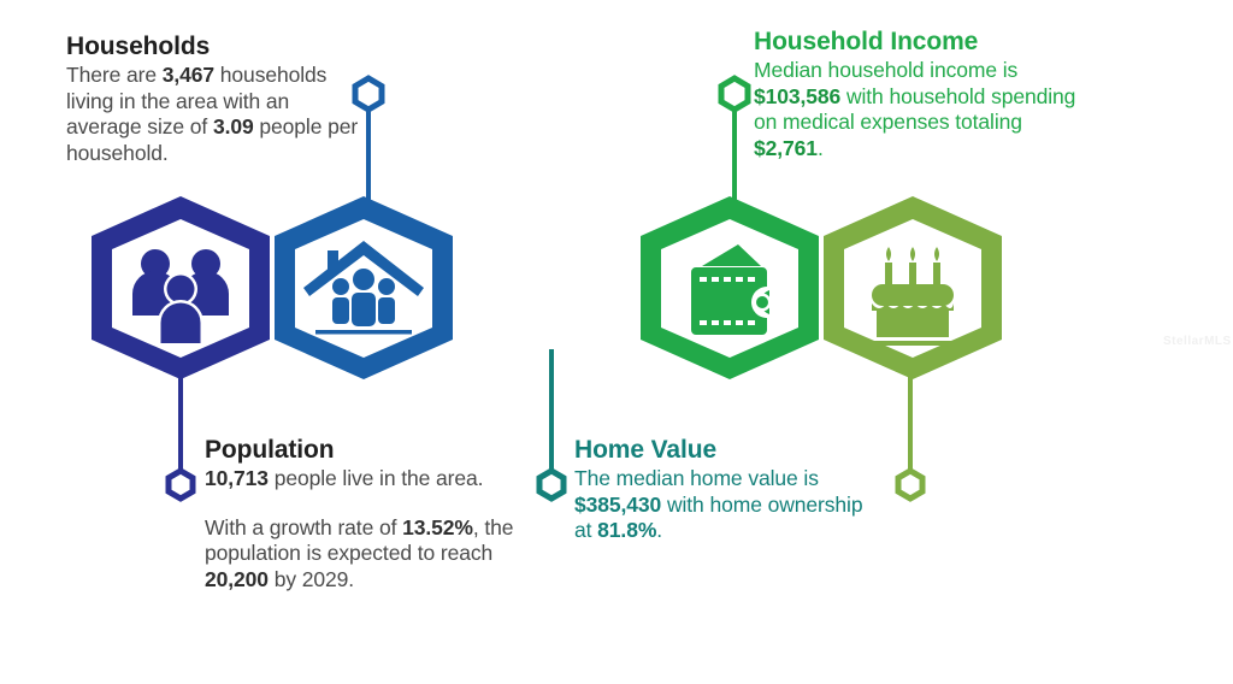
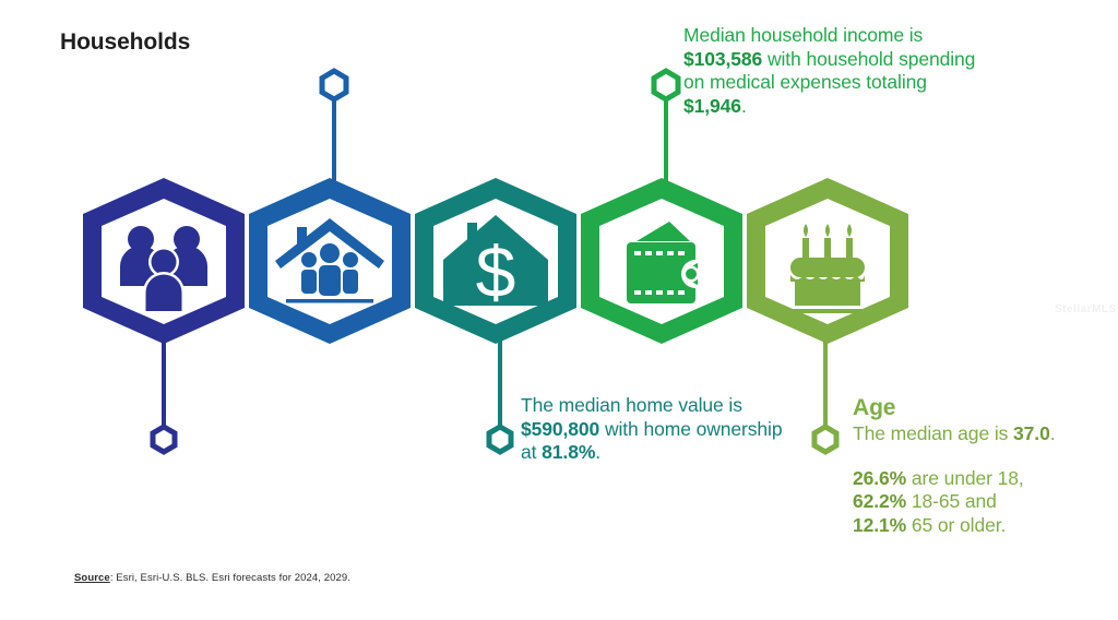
+ $
  Households
- There are 3,467 households living in the area with an average size of 3.09 people per household.
- Household Income
- Median household income is $103,586 with household spending on medical expenses totaling $2,761.
+ Median household income is $103,586 with household spending on medical expenses totaling $1,946.
- Population
- 10,713 people live in the area.
- With a growth rate of 13.52%, the population is expected to reach 20,200 by 2029.
- Home Value
- The median home value is $385,430 with home ownership at 81.8%.
+ The median home value is $590,800 with home ownership at 81.8%.
+ Age
+ The median age is 37.0.
+ 26.6% are under 18,
+ 62.2% 18-65 and
+ 12.1% 65 or older.
+ Source: Esri, Esri-U.S. BLS. Esri forecasts for 2024, 2029.
